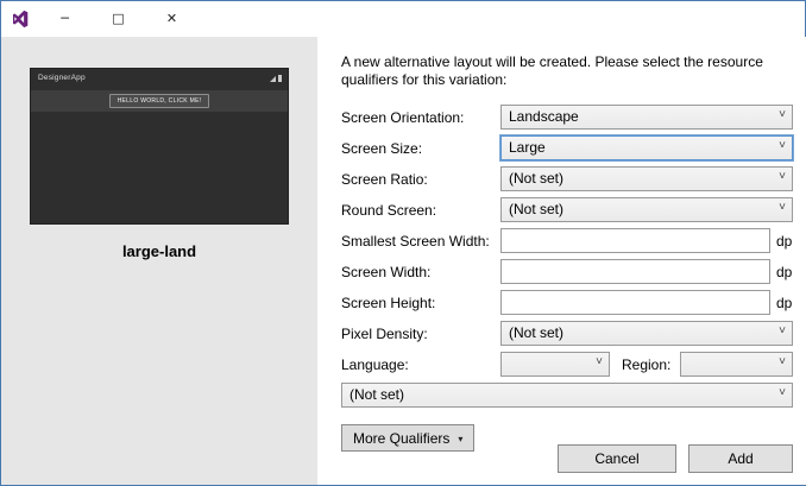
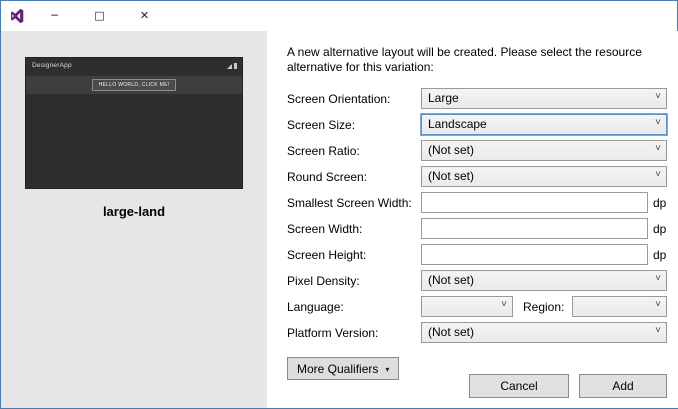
  ─
  □
  ✕
  large-land
- A new alternative layout will be created. Please select the resource qualifiers for this variation:
+ A new alternative layout will be created. Please select the resource alternative for this variation:
  Screen Orientation:
- Landscape
+ Large
  ˅
  Screen Size:
- Large
+ Landscape
  ˅
  Screen Ratio:
  (Not set)
  ˅
  Round Screen:
  (Not set)
  ˅
  Smallest Screen Width:
  dp
  Screen Width:
  dp
  Screen Height:
  dp
  Pixel Density:
  (Not set)
  ˅
  Language:
  ˅
  Region:
  ˅
+ Platform Version:
  (Not set)
  ˅
  More Qualifiers
  ▾
  Cancel
  Add
